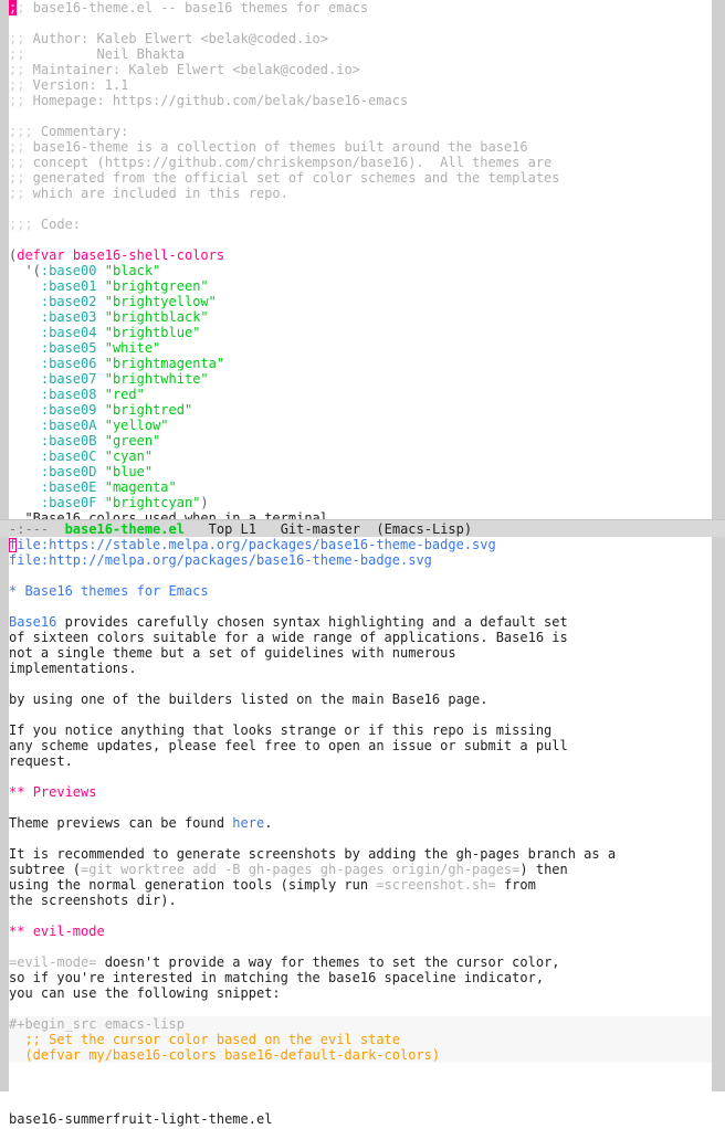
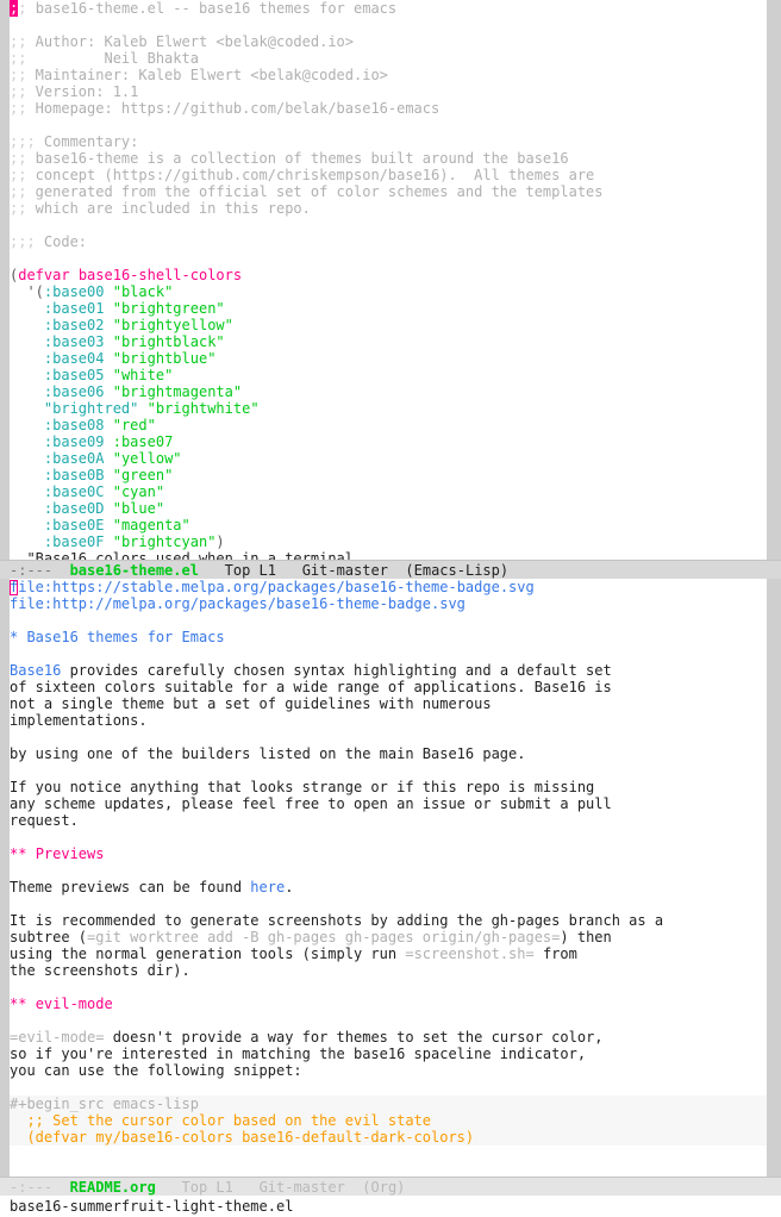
  ;; base16-theme.el -- base16 themes for emacs
  ;; Author: Kaleb Elwert <belak@coded.io>
  ;; Neil Bhakta
  ;; Maintainer: Kaleb Elwert <belak@coded.io>
  ;; Version: 1.1
  ;; Homepage: https://github.com/belak/base16-emacs
  ;;; Commentary:
  ;; base16-theme is a collection of themes built around the base16
  ;; concept (https://github.com/chriskempson/base16). All themes are
  ;; generated from the official set of color schemes and the templates
  ;; which are included in this repo.
  ;;; Code:
  (defvar base16-shell-colors
  '(:base00 "black"
  :base01 "brightgreen"
  :base02 "brightyellow"
  :base03 "brightblack"
  :base04 "brightblue"
  :base05 "white"
  :base06 "brightmagenta"
- :base07 "brightwhite"
+ "brightred" "brightwhite"
  :base08 "red"
- :base09 "brightred"
+ :base09 :base07
  :base0A "yellow"
  :base0B "green"
  :base0C "cyan"
  :base0D "blue"
  :base0E "magenta"
  :base0F "brightcyan")
  "Base16 colors used when in a terminal.
  -:--- base16-theme.el Top L1 Git-master (Emacs-Lisp)
  file:https://stable.melpa.org/packages/base16-theme-badge.svg
  file:http://melpa.org/packages/base16-theme-badge.svg
  * Base16 themes for Emacs
  Base16 provides carefully chosen syntax highlighting and a default set
  of sixteen colors suitable for a wide range of applications. Base16 is
  not a single theme but a set of guidelines with numerous
  implementations.
  by using one of the builders listed on the main Base16 page.
  If you notice anything that looks strange or if this repo is missing
  any scheme updates, please feel free to open an issue or submit a pull
  request.
  ** Previews
  Theme previews can be found here.
  It is recommended to generate screenshots by adding the gh-pages branch as a
  subtree (=git worktree add -B gh-pages gh-pages origin/gh-pages=) then
  using the normal generation tools (simply run =screenshot.sh= from
  the screenshots dir).
  ** evil-mode
  =evil-mode= doesn't provide a way for themes to set the cursor color,
  so if you're interested in matching the base16 spaceline indicator,
  you can use the following snippet:
  #+begin_src emacs-lisp
  ;; Set the cursor color based on the evil state
  (defvar my/base16-colors base16-default-dark-colors)
+ -:--- README.org Top L1 Git-master (Org)
  base16-summerfruit-light-theme.el
